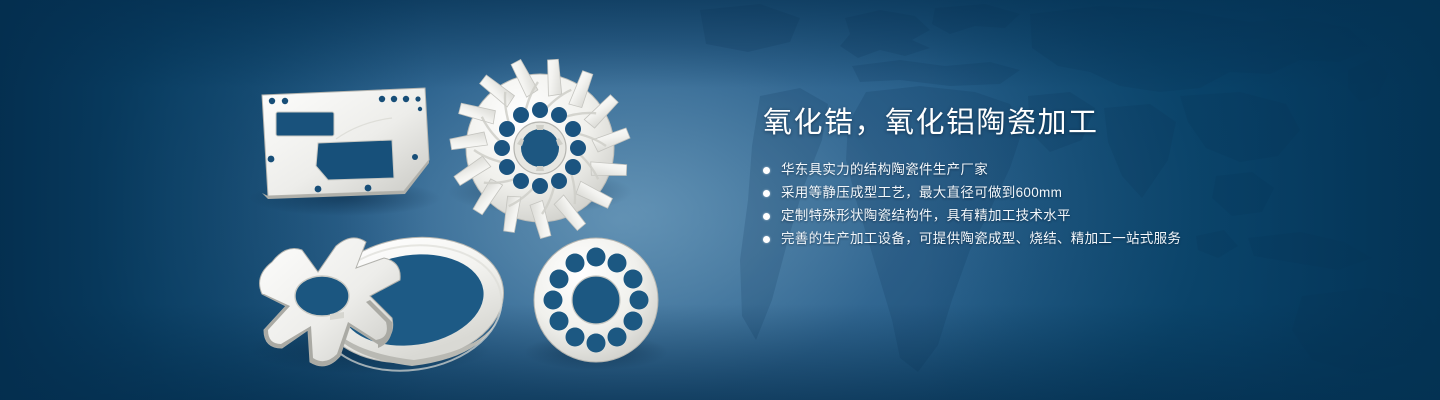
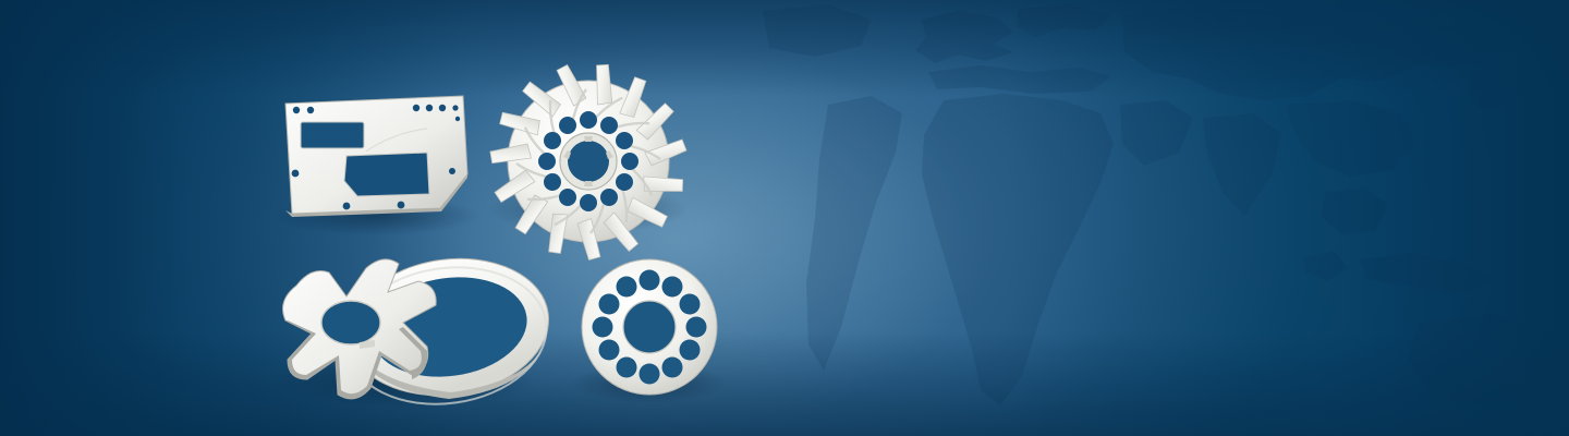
- 氧化锆，氧化铝陶瓷加工
- 华东具实力的结构陶瓷件生产厂家
- 采用等静压成型工艺，最大直径可做到600mm
- 定制特殊形状陶瓷结构件，具有精加工技术水平
- 完善的生产加工设备，可提供陶瓷成型、烧结、精加工一站式服务
